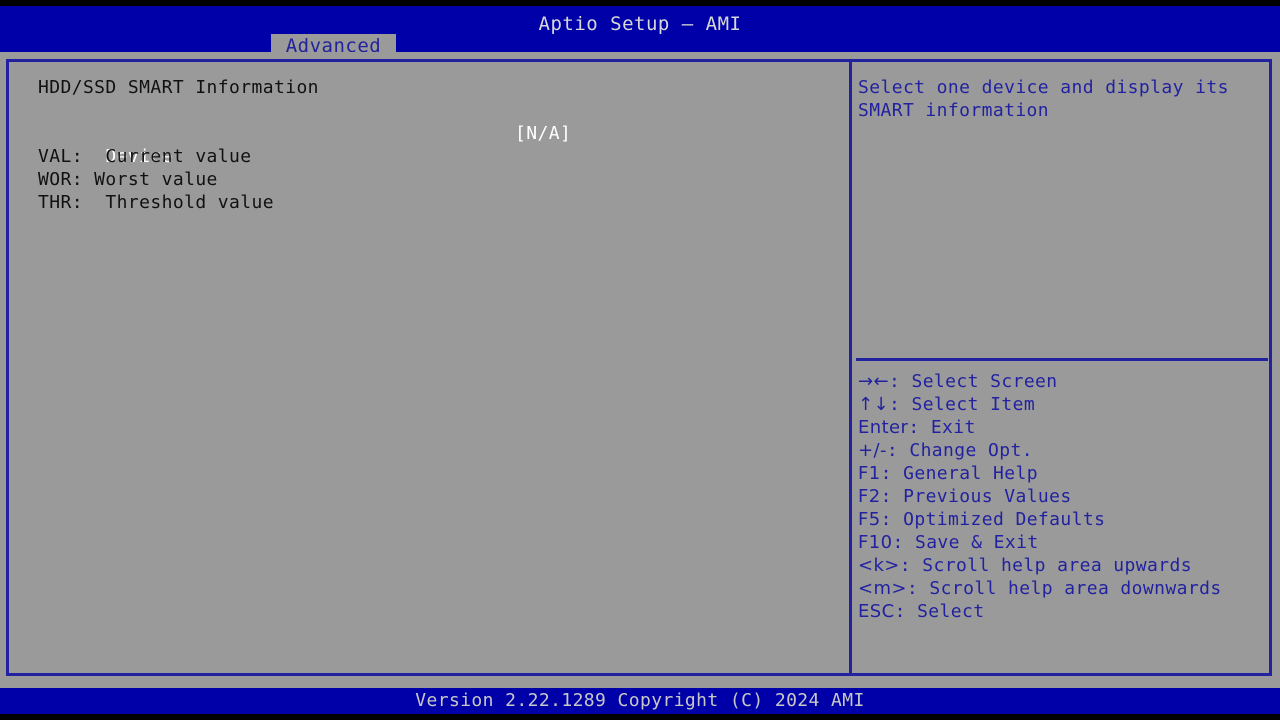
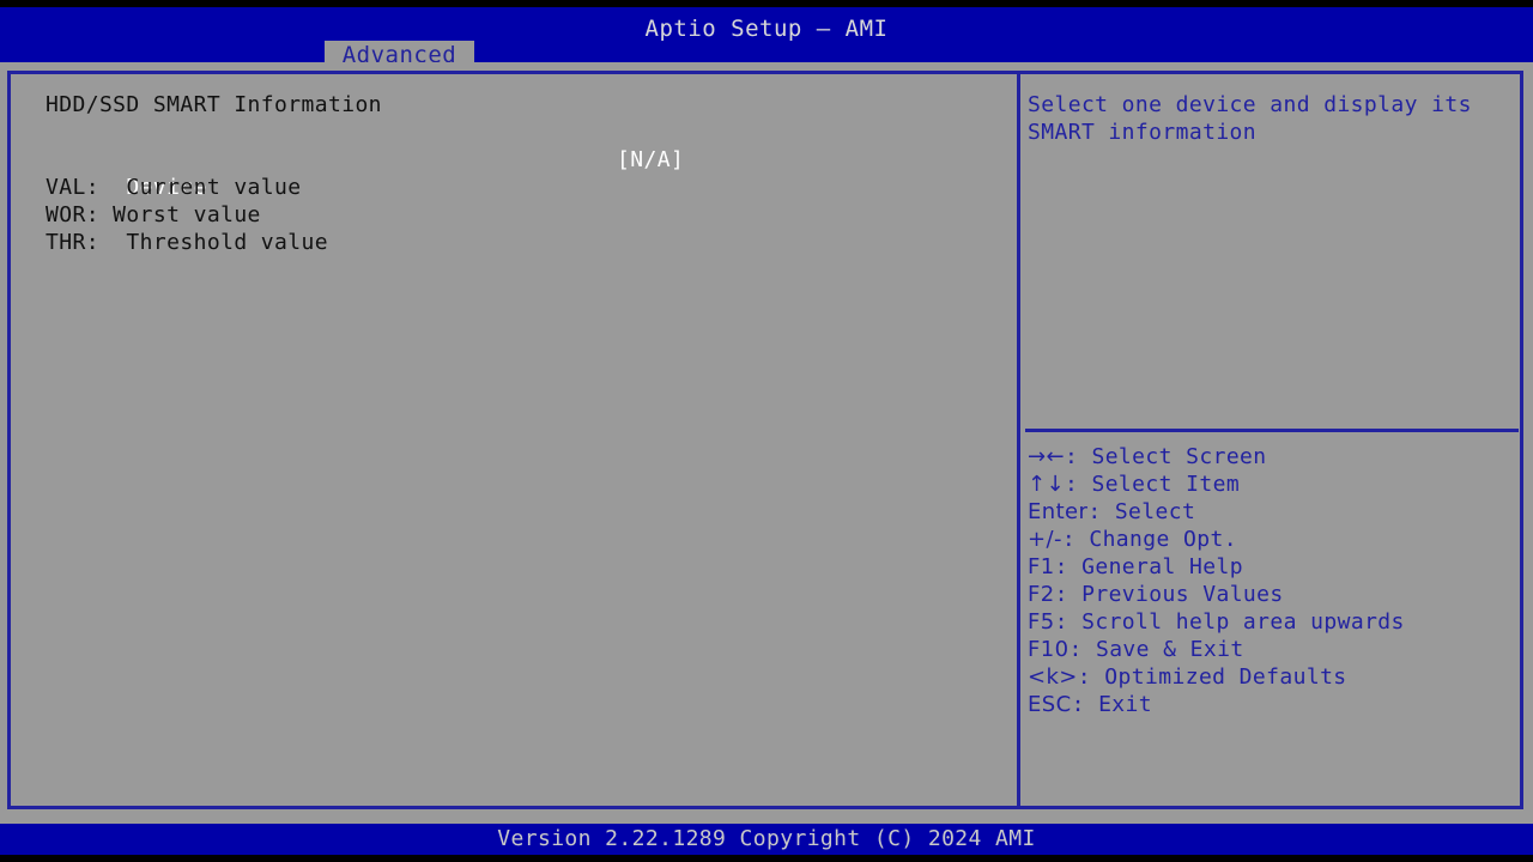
  Aptio Setup – AMI
  Advanced
  HDD/SSD SMART Information
  Device
  [N/A]
  VAL: Current value
  WOR: Worst value
  THR: Threshold value
  Select one device and display its SMART information
  →←: Select Screen
  ↑↓: Select Item
- Enter: Exit
+ Enter: Select
  +/-: Change Opt.
  F1: General Help
  F2: Previous Values
- F5: Optimized Defaults
+ F5: Scroll help area upwards
  F10: Save & Exit
- <k>: Scroll help area upwards
+ <k>: Optimized Defaults
- <m>: Scroll help area downwards
- ESC: Select
+ ESC: Exit
  Version 2.22.1289 Copyright (C) 2024 AMI
